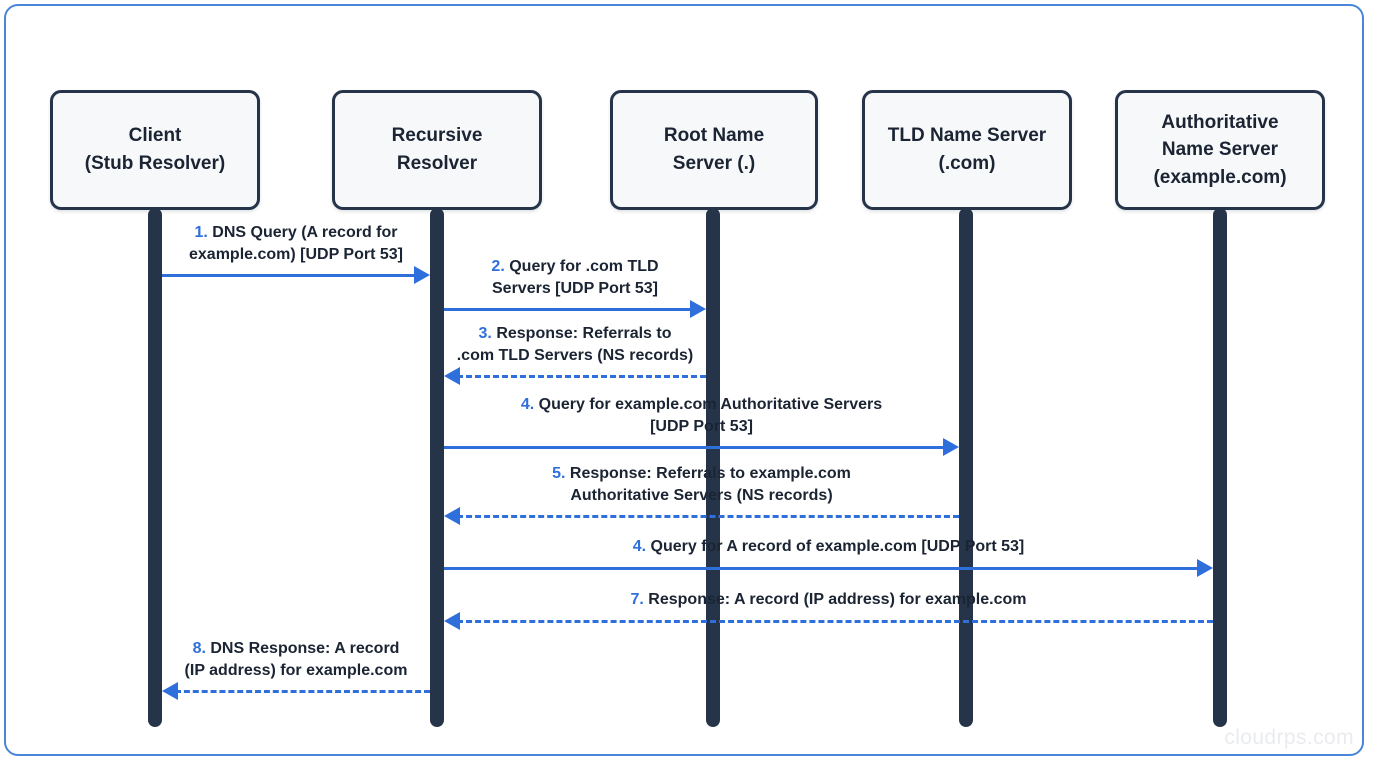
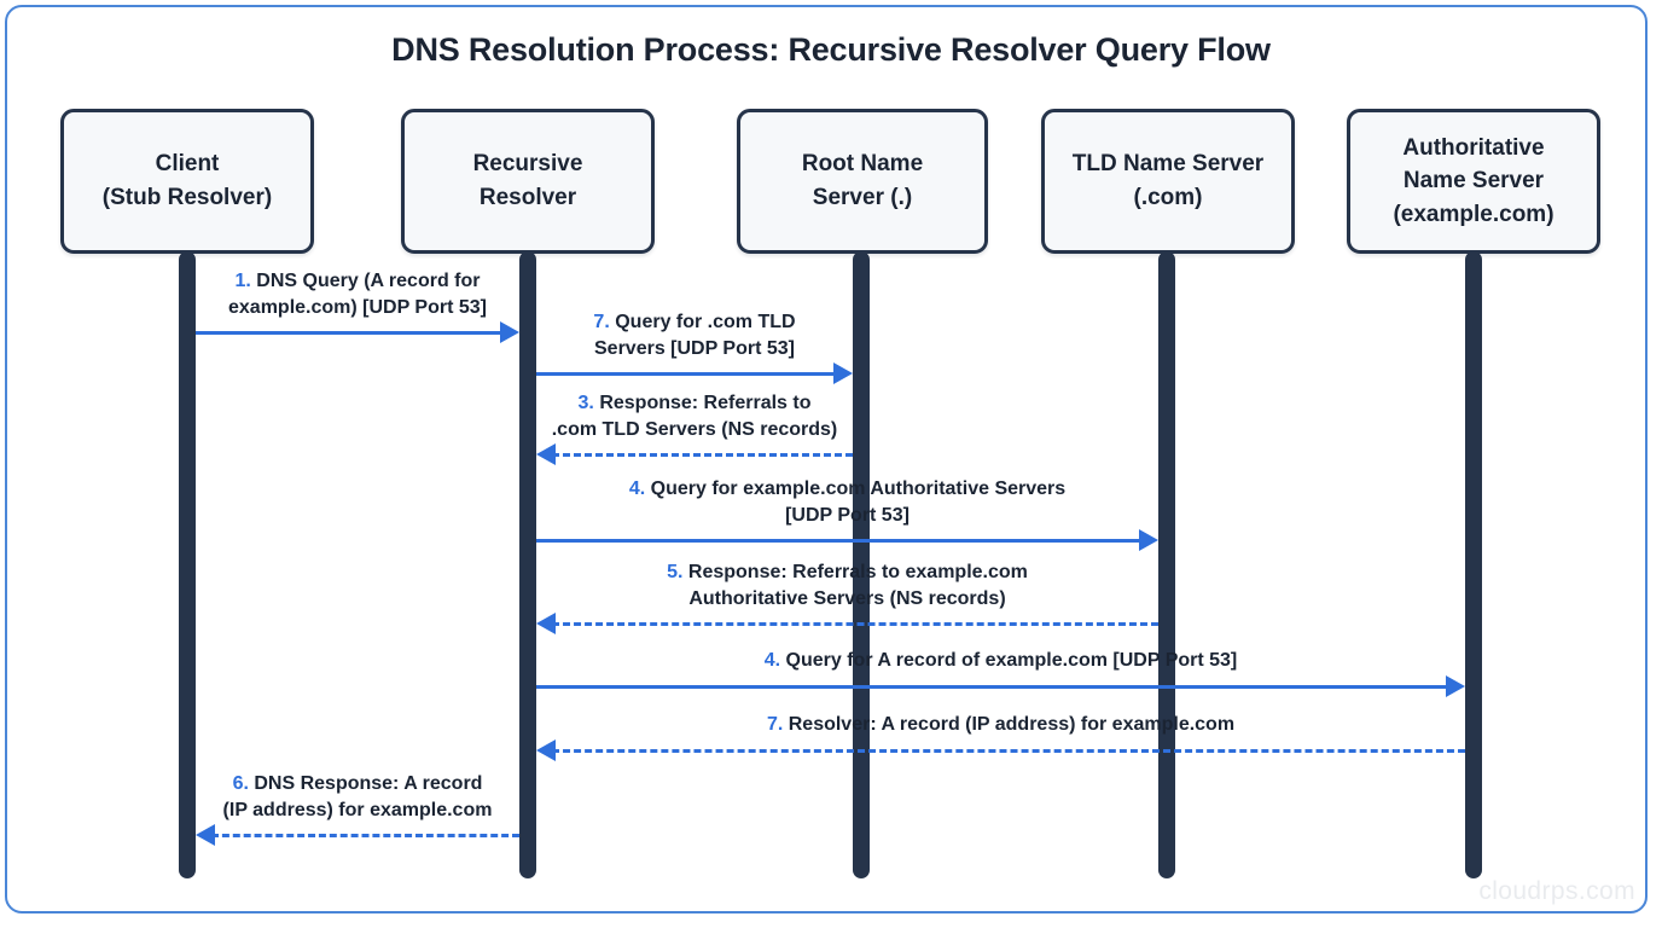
+ DNS Resolution Process: Recursive Resolver Query Flow
  Client
  (Stub Resolver)
  Recursive
  Resolver
  Root Name
  Server (.)
  TLD Name Server
  (.com)
  Authoritative
  Name Server
  (example.com)
  1. DNS Query (A record for
  example.com) [UDP Port 53]
- 2. Query for .com TLD
+ 7. Query for .com TLD
  Servers [UDP Port 53]
  3. Response: Referrals to
  .com TLD Servers (NS records)
  4. Query for example.com Authoritative Servers
  [UDP Port 53]
  5. Response: Referrals to example.com
  Authoritative Servers (NS records)
  4. Query for A record of example.com [UDP Port 53]
- 7. Response: A record (IP address) for example.com
+ 7. Resolver: A record (IP address) for example.com
- 8. DNS Response: A record
+ 6. DNS Response: A record
  (IP address) for example.com
